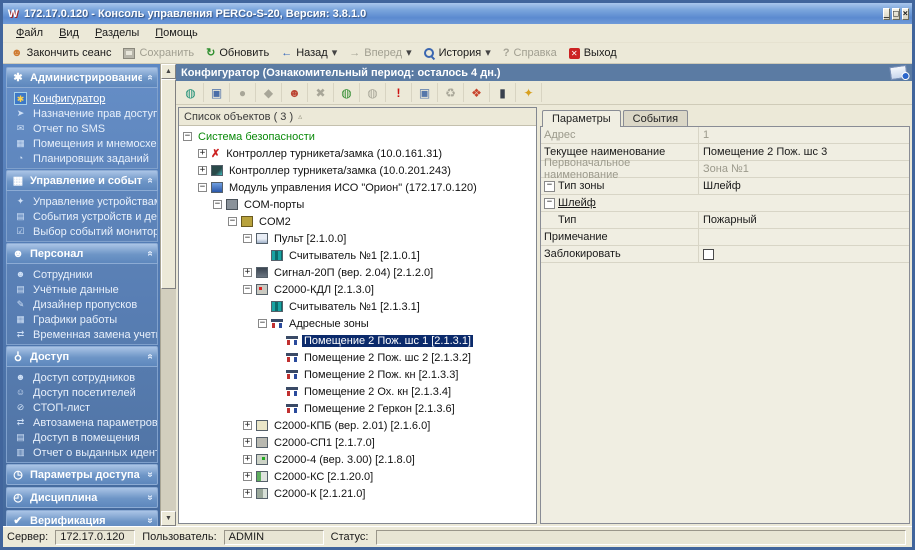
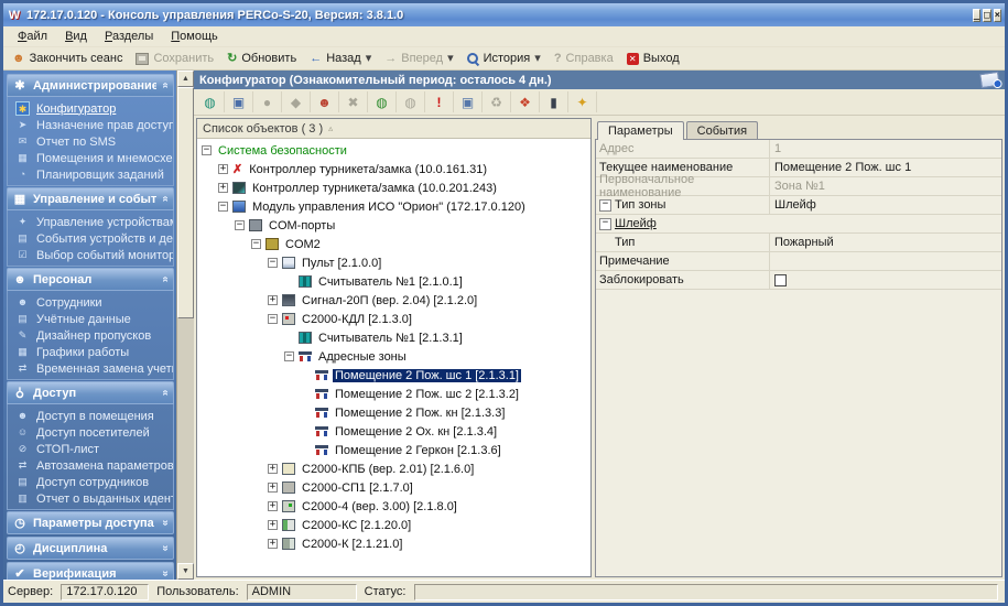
  W
  172.17.0.120 - Консоль управления PERCo-S-20, Версия: 3.8.1.0
  _ □ ×
  Файл
  Вид
  Разделы
  Помощь
  ☻
  Закончить сеанс
  Сохранить
  ↻
  Обновить
  ←
  Назад
  ▾
  →
  Вперед
  ▾
  История
  ▾
  ?
  Справка
  ✕
  Выход
  ✱
  Администрирование
  ✱
  Конфигуратор
  ➤
  Назначение прав доступ
  ✉
  Отчет по SMS
  ▦
  Помещения и мнемосхе
  ◔
  Планировщик заданий
  ▦
  Управление и событ
  ✦
  Управление устройства
  ▤
  События устройств и де
  ☑
  Выбор событий монитор
  ☻
  Персонал
  ☻
  Сотрудники
  ▤
  Учётные данные
  ✎
  Дизайнер пропусков
  ▦
  Графики работы
  ⇄
  Временная замена учет
  Доступ
  ☻
- Доступ сотрудников
+ Доступ в помещения
  ☺
  Доступ посетителей
  ⊘
  СТОП-лист
  ⇄
  Автозамена параметров
  ▤
- Доступ в помещения
+ Доступ сотрудников
  ▥
  Отчет о выданных иден
  ◷
  Параметры доступа
  ◴
  Дисциплина
  ✔
  Верификация
  Конфигуратор (Ознакомительный период: осталось 4 дн.)
  ◍
  ▣
  ●
  ◆
  ☻
  ✖
  ◍
  ◍
  !
  ▣
  ♻
  ❖
  ▮
  ✦
  Список объектов ( 3 )
  ▵
  −
  Система безопасности
  +
  ✗
  Контроллер турникета/замка (10.0.161.31)
  +
  Контроллер турникета/замка (10.0.201.243)
  −
  Модуль управления ИСО "Орион" (172.17.0.120)
  −
  COM-порты
  −
  COM2
  −
  Пульт [2.1.0.0]
  Считыватель №1 [2.1.0.1]
  +
  Сигнал-20П (вер. 2.04) [2.1.2.0]
  −
  С2000-КДЛ [2.1.3.0]
  Считыватель №1 [2.1.3.1]
  −
  Адресные зоны
  Помещение 2 Пож. шс 1 [2.1.3.1]
  Помещение 2 Пож. шс 2 [2.1.3.2]
  Помещение 2 Пож. кн [2.1.3.3]
  Помещение 2 Ох. кн [2.1.3.4]
  Помещение 2 Геркон [2.1.3.6]
  +
  С2000-КПБ (вер. 2.01) [2.1.6.0]
  +
  С2000-СП1 [2.1.7.0]
  +
  С2000-4 (вер. 3.00) [2.1.8.0]
  +
  С2000-КС [2.1.20.0]
  +
  С2000-К [2.1.21.0]
  Параметры
  События
  Адрес
  1
  Текущее наименование
- Помещение 2 Пож. шс 3
+ Помещение 2 Пож. шс 1
  Первоначальное наименование
  Зона №1
  −
  Тип зоны
  Шлейф
  −
  Шлейф
  Тип
  Пожарный
  Примечание
  Заблокировать
  Сервер:
  172.17.0.120
  Пользователь:
  ADMIN
  Статус:
